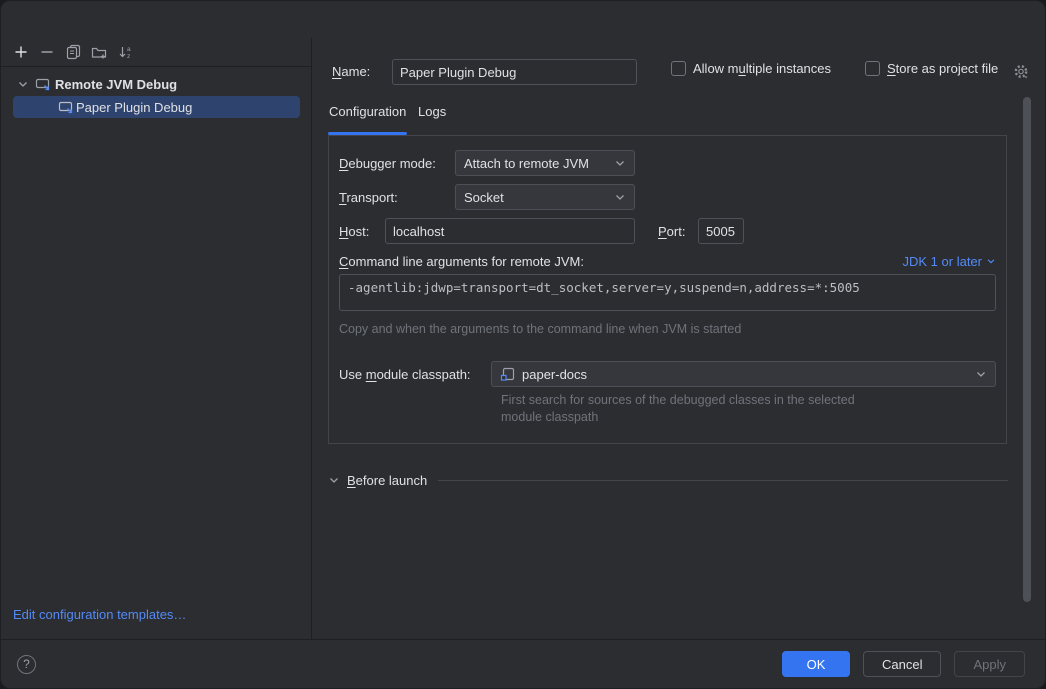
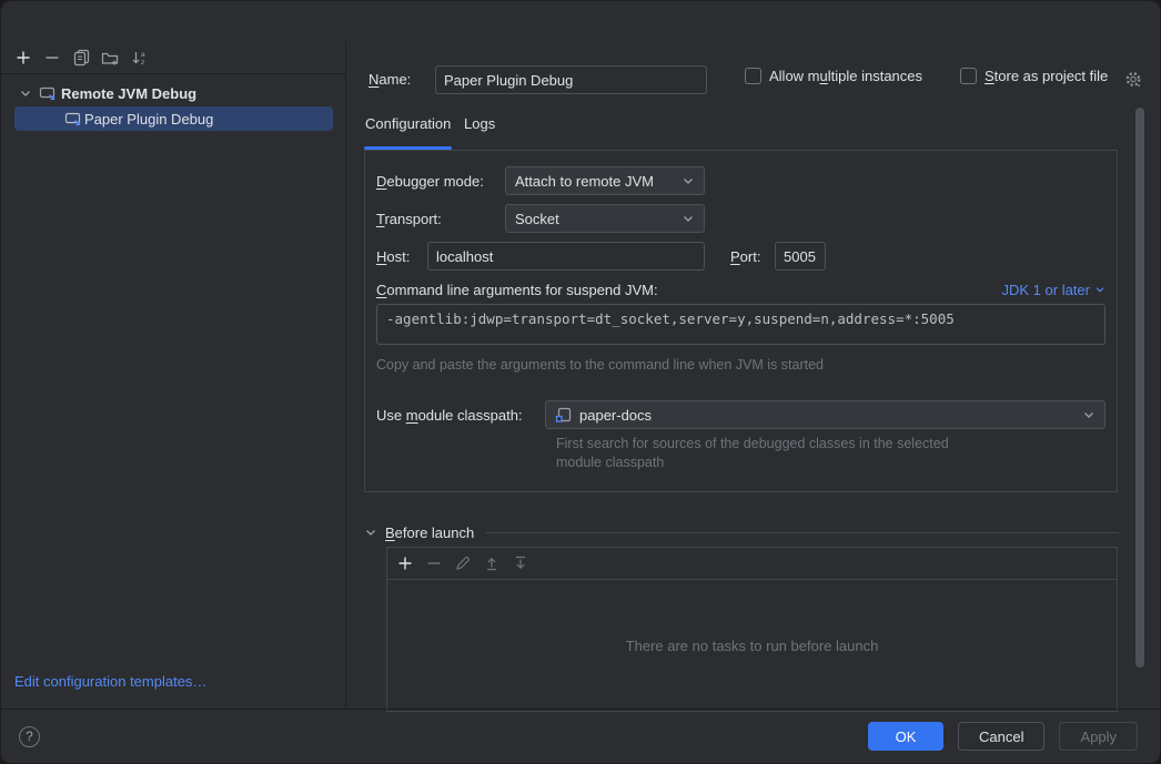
  Remote JVM Debug
  Paper Plugin Debug
  Edit configuration templates…
  Name:
  Paper Plugin Debug
  Allow multiple instances
  Store as project file
  Configuration
  Logs
  Debugger mode:
  Attach to remote JVM
  Transport:
  Socket
  Host:
  localhost
  Port:
  5005
- Command line arguments for remote JVM:
+ Command line arguments for suspend JVM:
  JDK 1 or later
  -agentlib:jdwp=transport=dt_socket,server=y,suspend=n,address=*:5005
- Copy and when the arguments to the command line when JVM is started
+ Copy and paste the arguments to the command line when JVM is started
  Use module classpath:
  paper-docs
  First search for sources of the debugged classes in the selected
  module classpath
  Before launch
+ There are no tasks to run before launch
  ?
  OK
  Cancel
  Apply
